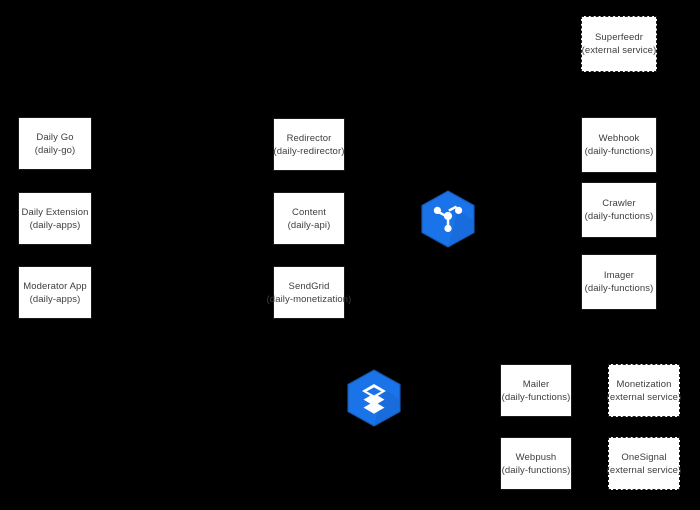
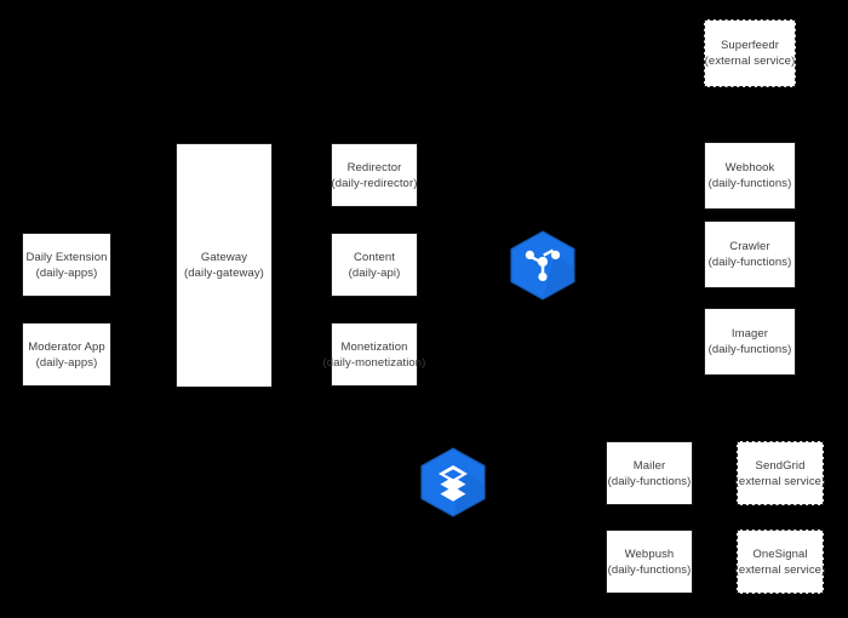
- Daily Go
- (daily-go)
  Daily Extension
  (daily-apps)
  Moderator App
  (daily-apps)
+ Gateway
+ (daily-gateway)
  Redirector
  (daily-redirector)
  Content
  (daily-api)
- SendGrid
+ Monetization
  (daily-monetization)
  Superfeedr
  (external service)
  Webhook
  (daily-functions)
  Crawler
  (daily-functions)
  Imager
  (daily-functions)
  Mailer
  (daily-functions)
  Webpush
  (daily-functions)
- Monetization
+ SendGrid
  (external service)
  OneSignal
  (external service)
